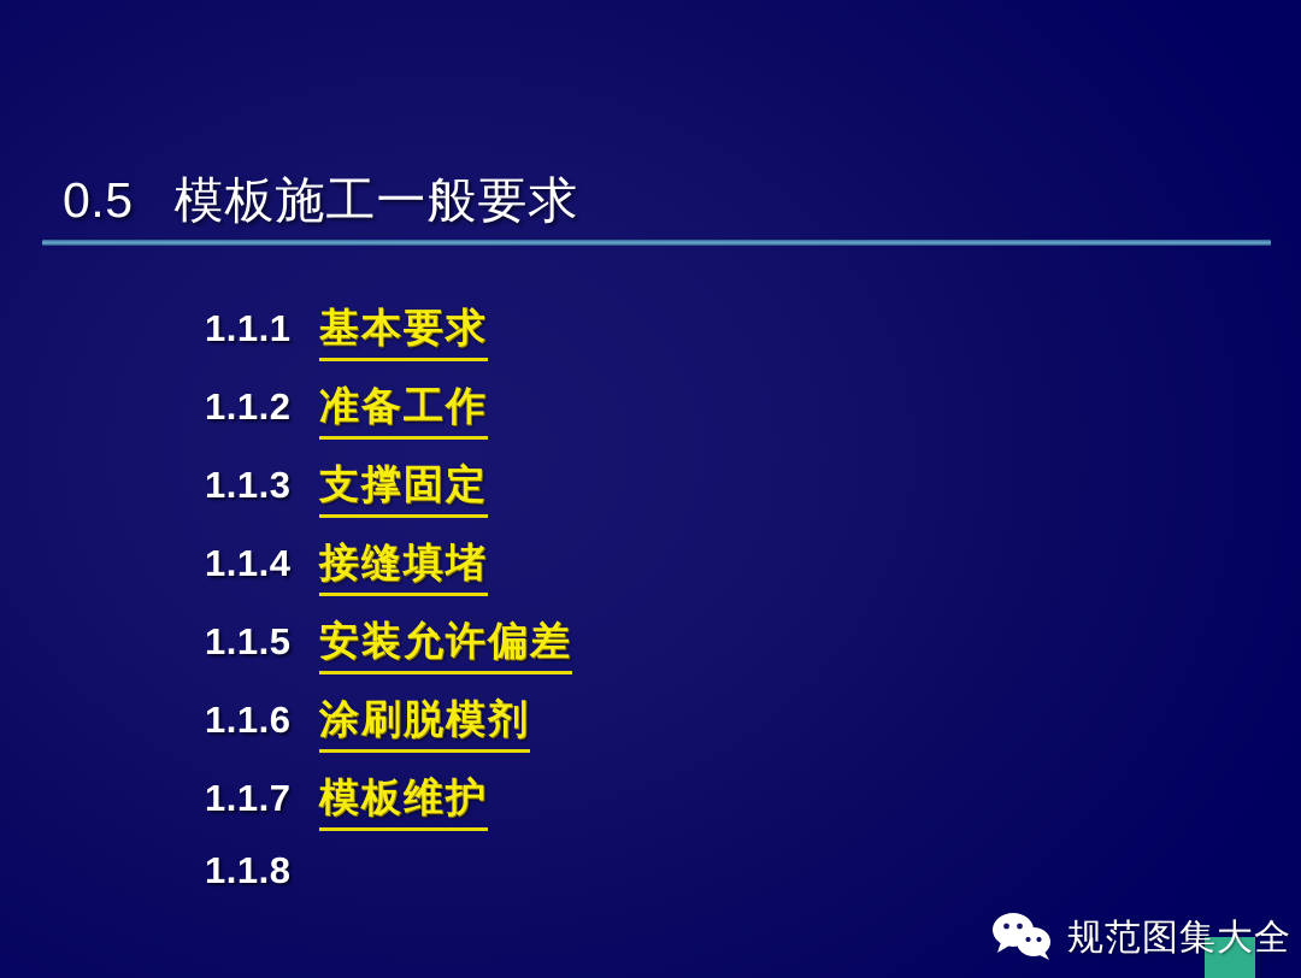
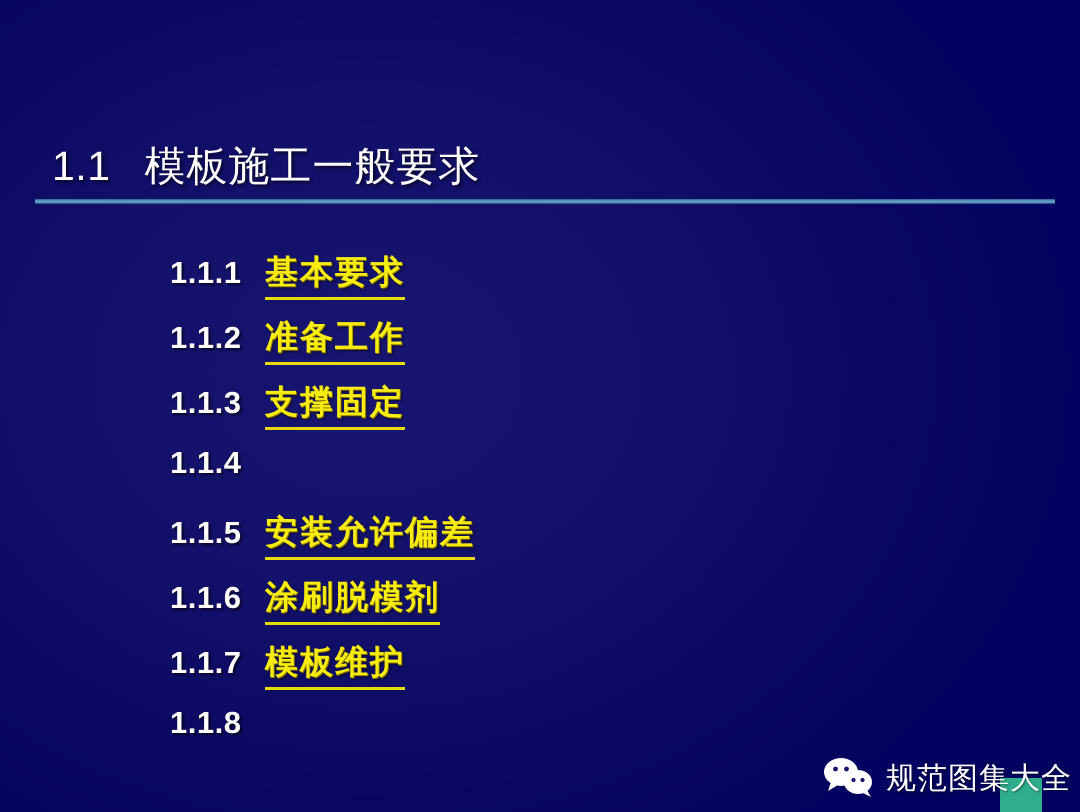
- 0.5
+ 1.1
  模板施工一般要求
  1.1.1
  基本要求
  1.1.2
  准备工作
  1.1.3
  支撑固定
  1.1.4
- 接缝填堵
  1.1.5
  安装允许偏差
  1.1.6
  涂刷脱模剂
  1.1.7
  模板维护
  1.1.8
  规范图集大全
